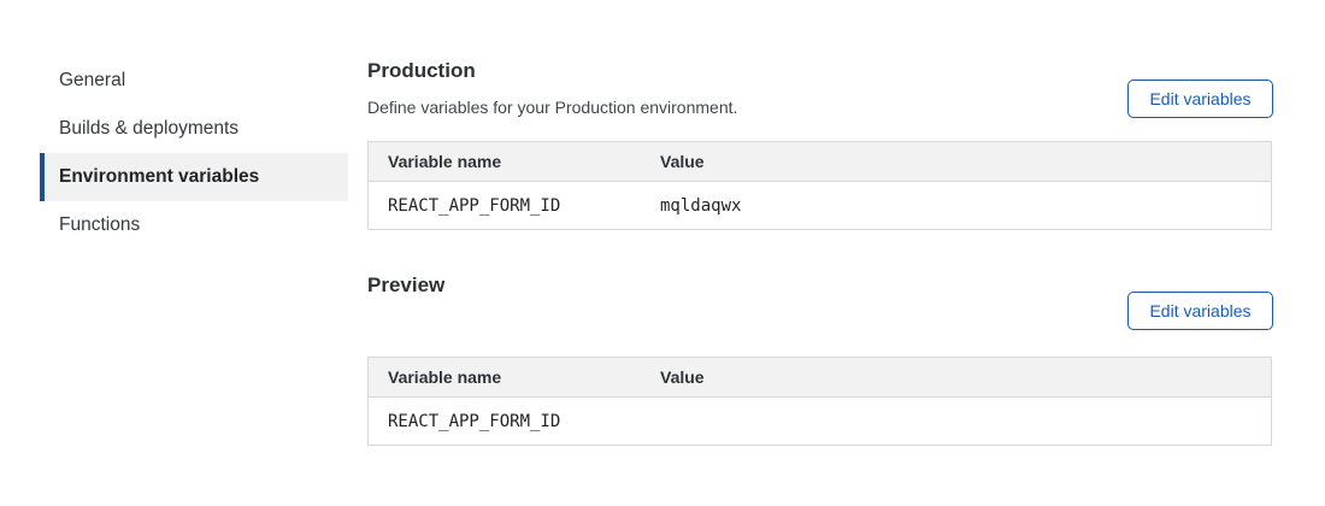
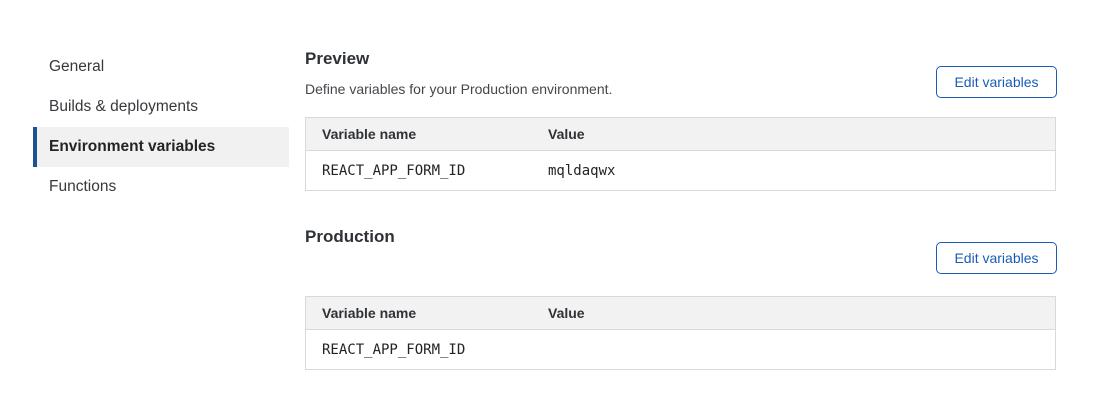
  General
  Builds & deployments
  Environment variables
  Functions
- Production
+ Preview
  Define variables for your Production environment.
  Edit variables
  Variable name
  Value
  REACT_APP_FORM_ID
  mqldaqwx
- Preview
+ Production
  Edit variables
  Variable name
  Value
  REACT_APP_FORM_ID
